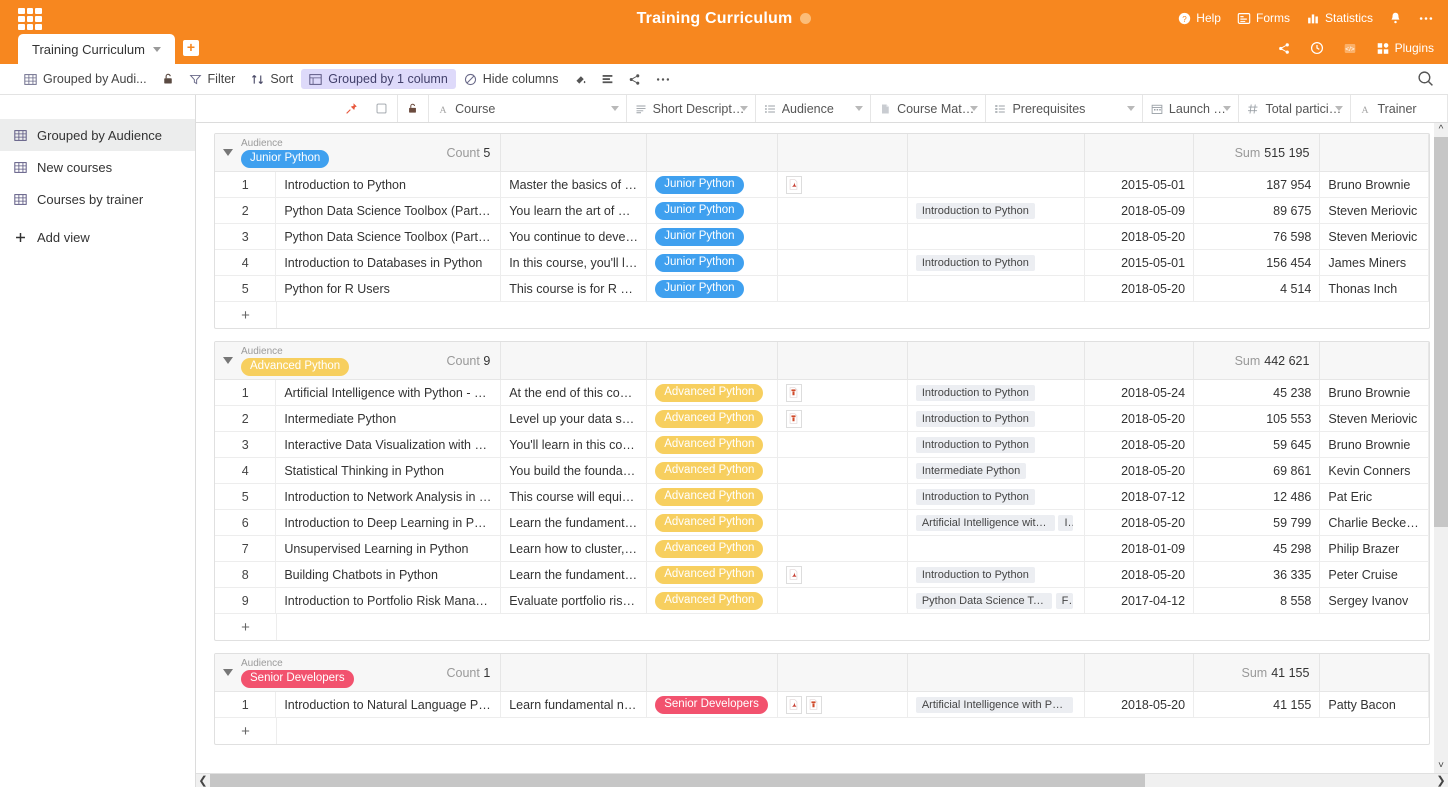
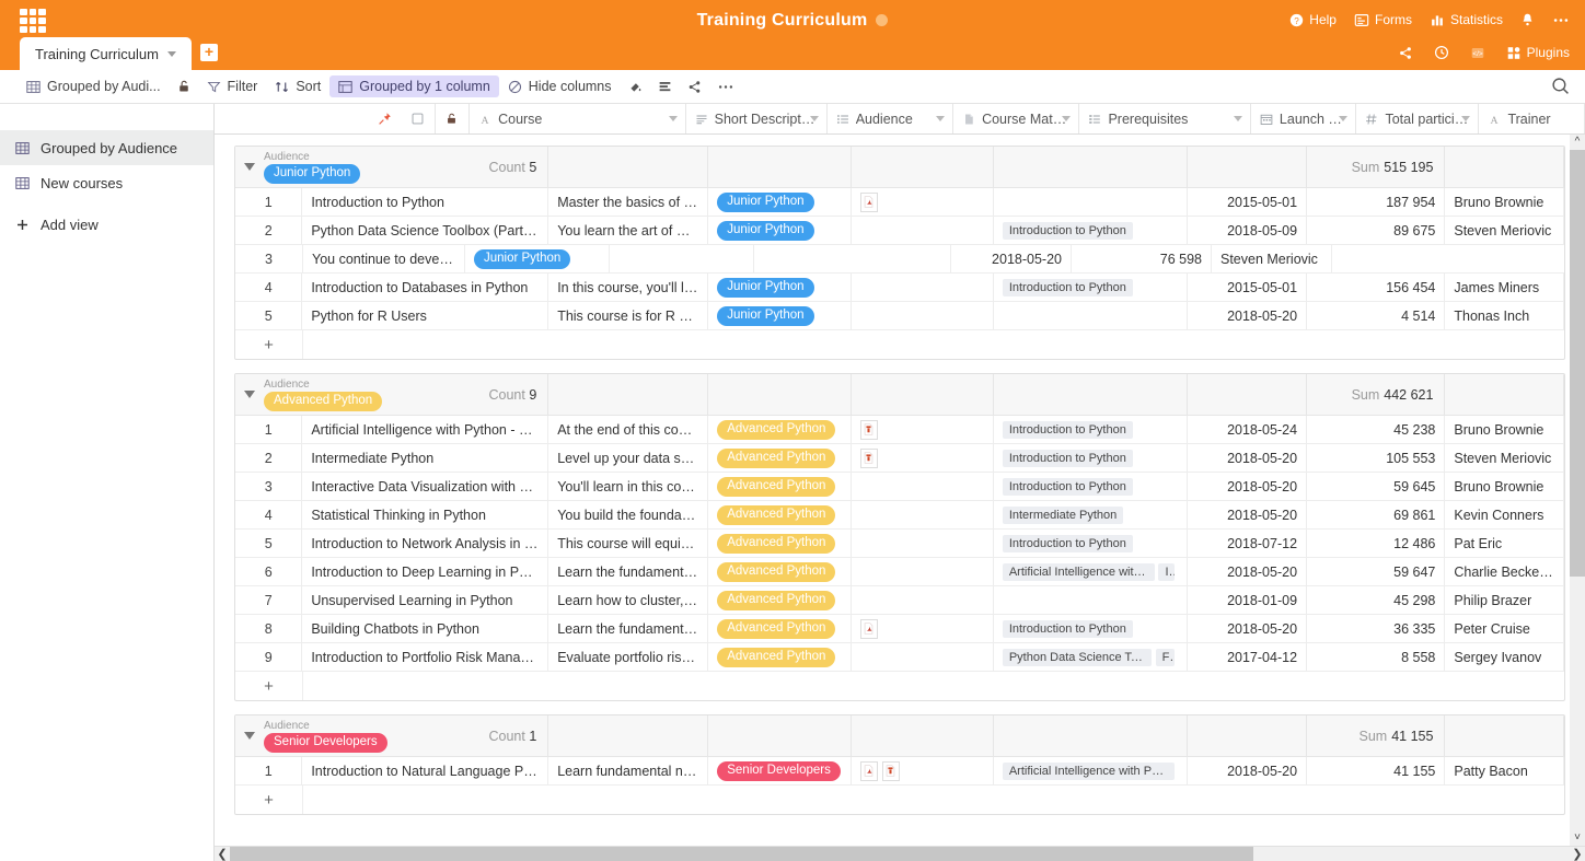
  Training Curriculum
  ?
  Help
  Forms
  Statistics
  Plugins
  Training Curriculum
  +
  Grouped by Audi...
  Filter
  Sort
  Grouped by 1 column
  Hide columns
  Grouped by Audience
  New courses
- Courses by trainer
  Add view
  A
  Course
  Short Description
  Audience
  Course Materi
  Prerequisites
  Launch dat
  Total participa
  A
  Trainer
  Audience
  Junior Python
  Count 5
  Sum
  515 195
  1
  Introduction to Python
  Master the basics of da
  Junior Python
  2015-05-01
  187 954
  Bruno Brownie
  2
  Python Data Science Toolbox (Part 1)
  You learn the art of wri.
  Junior Python
  Introduction to Python
  2018-05-09
  89 675
  Steven Meriovic
  3
- Python Data Science Toolbox (Part 2)
  You continue to develo.
  Junior Python
  2018-05-20
  76 598
  Steven Meriovic
  4
  Introduction to Databases in Python
  In this course, you'll le..
  Junior Python
  Introduction to Python
  2015-05-01
  156 454
  James Miners
  5
  Python for R Users
  This course is for R use
  Junior Python
  2018-05-20
  4 514
  Thonas Inch
  +
  Audience
  Advanced Python
  Count 9
  Sum
  442 621
  1
  Artificial Intelligence with Python - Ge
  At the end of this cour..
  Advanced Python
  Introduction to Python
  2018-05-24
  45 238
  Bruno Brownie
  2
  Intermediate Python
  Level up your data scie
  Advanced Python
  Introduction to Python
  2018-05-20
  105 553
  Steven Meriovic
  3
  Interactive Data Visualization with Bo
  You'll learn in this cour..
  Advanced Python
  Introduction to Python
  2018-05-20
  59 645
  Bruno Brownie
  4
  Statistical Thinking in Python
  You build the foundati...
  Advanced Python
  Intermediate Python
  2018-05-20
  69 861
  Kevin Conners
  5
  Introduction to Network Analysis in Py
  This course will equip y
  Advanced Python
  Introduction to Python
  2018-07-12
  12 486
  Pat Eric
  6
  Introduction to Deep Learning in Pyth
  Learn the fundamental.
  Advanced Python
  Artificial Intelligence with Py
  I
  2018-05-20
- 59 799
+ 59 647
  Charlie Beckenfi
  7
  Unsupervised Learning in Python
  Learn how to cluster, tr.
  Advanced Python
  2018-01-09
  45 298
  Philip Brazer
  8
  Building Chatbots in Python
  Learn the fundamental.
  Advanced Python
  Introduction to Python
  2018-05-20
  36 335
  Peter Cruise
  9
  Introduction to Portfolio Risk Manage
  Evaluate portfolio risk ..
  Advanced Python
  Python Data Science Toolb
  F
  2017-04-12
  8 558
  Sergey Ivanov
  +
  Audience
  Senior Developers
  Count 1
  Sum
  41 155
  1
  Introduction to Natural Language Pro
  Learn fundamental nat.
  Senior Developers
  Artificial Intelligence with Pytho
  2018-05-20
  41 155
  Patty Bacon
  +
  ^
  ˅
  ❮
  ❯
